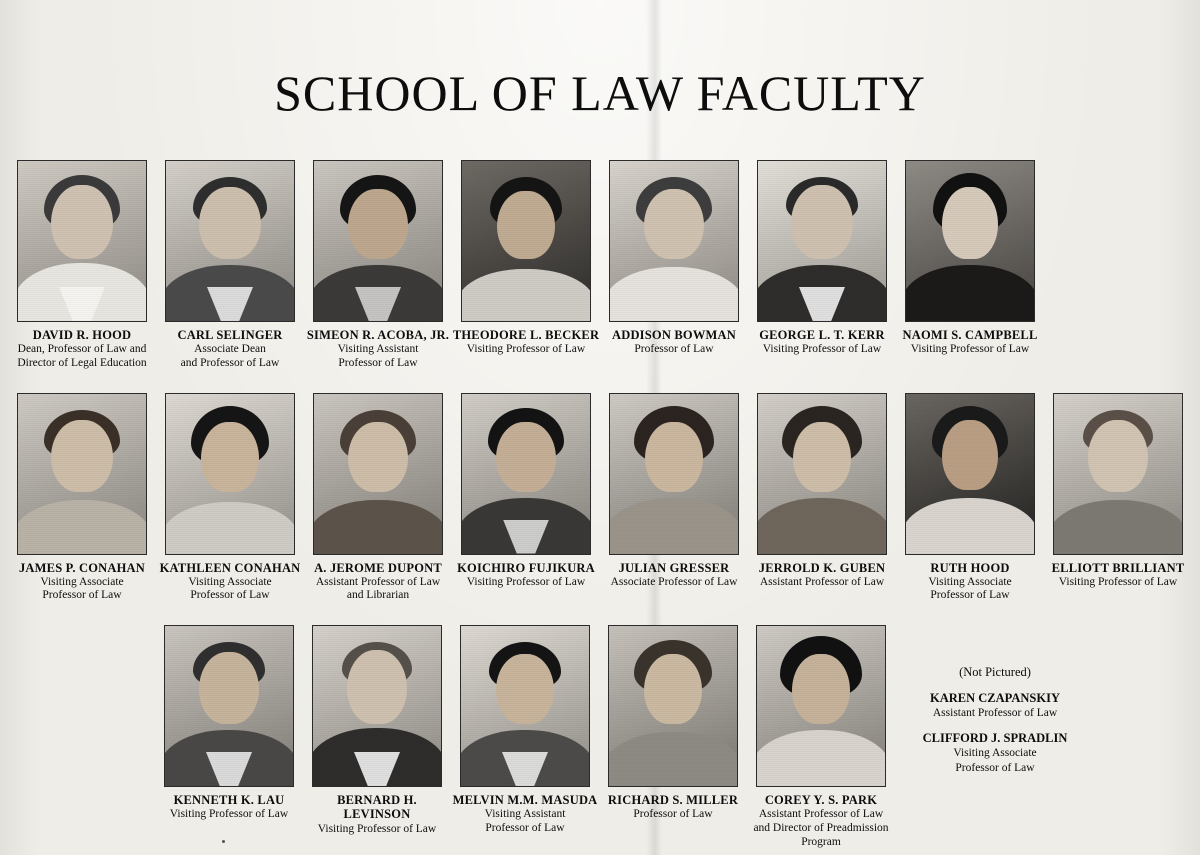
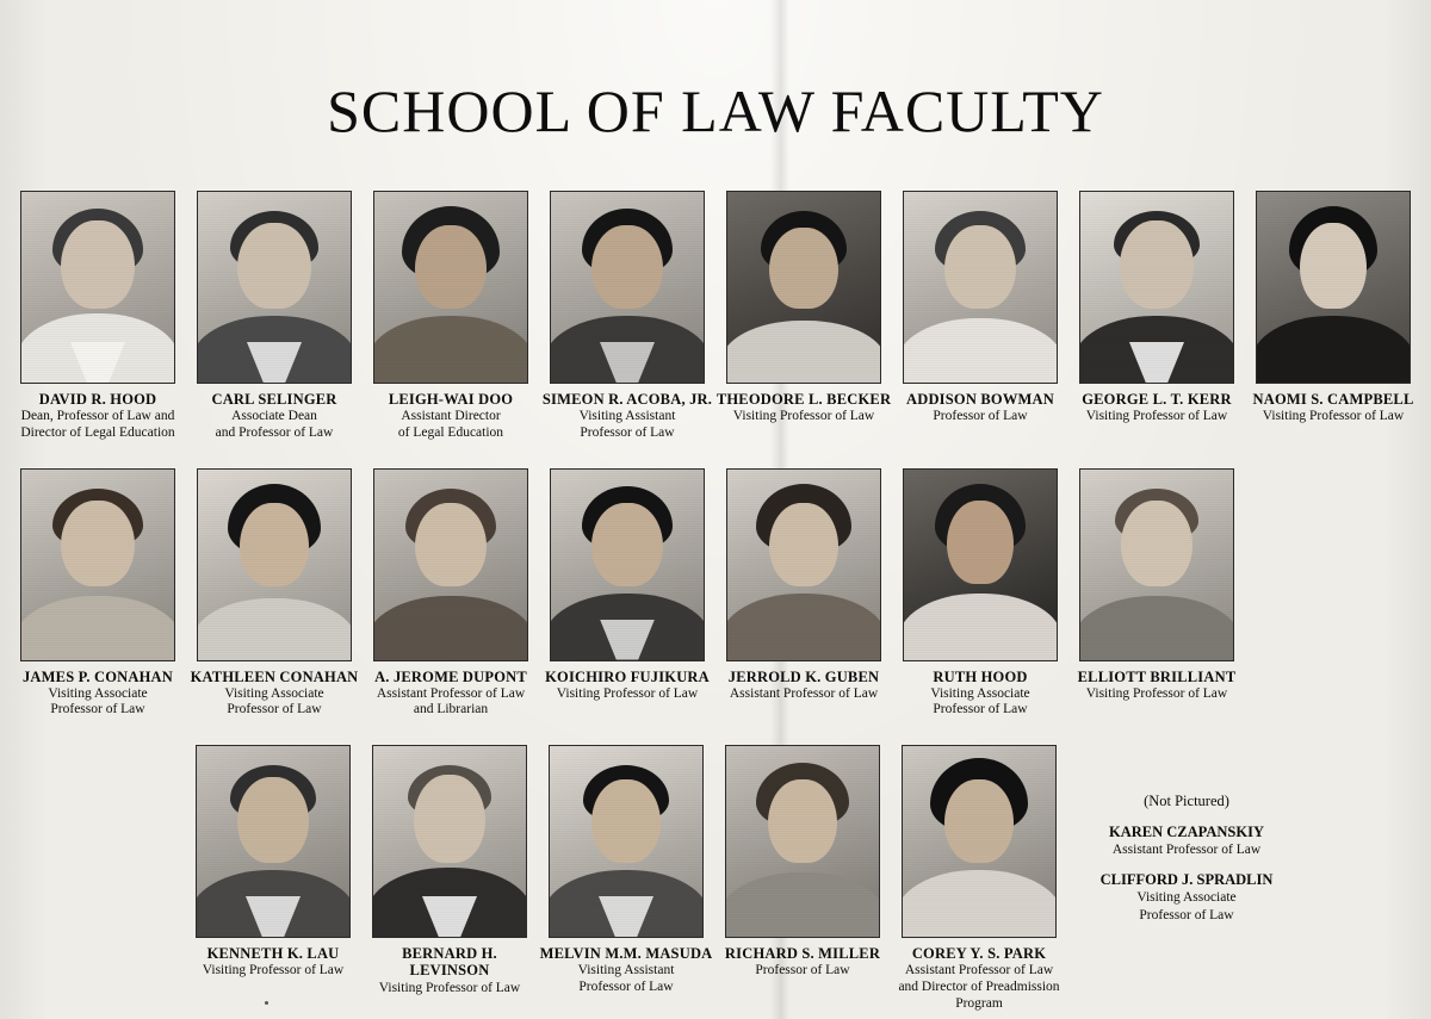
  SCHOOL OF LAW FACULTY
  DAVID R. HOOD
  Dean, Professor of Law and
  Director of Legal Education
  CARL SELINGER
  Associate Dean
  and Professor of Law
+ LEIGH-WAI DOO
+ Assistant Director
+ of Legal Education
  SIMEON R. ACOBA, JR.
  Visiting Assistant
  Professor of Law
  THEODORE L. BECKER
  Visiting Professor of Law
  ADDISON BOWMAN
  Professor of Law
  GEORGE L. T. KERR
  Visiting Professor of Law
  NAOMI S. CAMPBELL
  Visiting Professor of Law
  JAMES P. CONAHAN
  Visiting Associate
  Professor of Law
  KATHLEEN CONAHAN
  Visiting Associate
  Professor of Law
  A. JEROME DUPONT
  Assistant Professor of Law
  and Librarian
  KOICHIRO FUJIKURA
  Visiting Professor of Law
- JULIAN GRESSER
- Associate Professor of Law
  JERROLD K. GUBEN
  Assistant Professor of Law
  RUTH HOOD
  Visiting Associate
  Professor of Law
  ELLIOTT BRILLIANT
  Visiting Professor of Law
  KENNETH K. LAU
  Visiting Professor of Law
  BERNARD H. LEVINSON
  Visiting Professor of Law
  MELVIN M.M. MASUDA
  Visiting Assistant
  Professor of Law
  RICHARD S. MILLER
  Professor of Law
  COREY Y. S. PARK
  Assistant Professor of Law
  and Director of Preadmission
  Program
  (Not Pictured)
  KAREN CZAPANSKIY
  Assistant Professor of Law
  CLIFFORD J. SPRADLIN
  Visiting Associate
  Professor of Law
